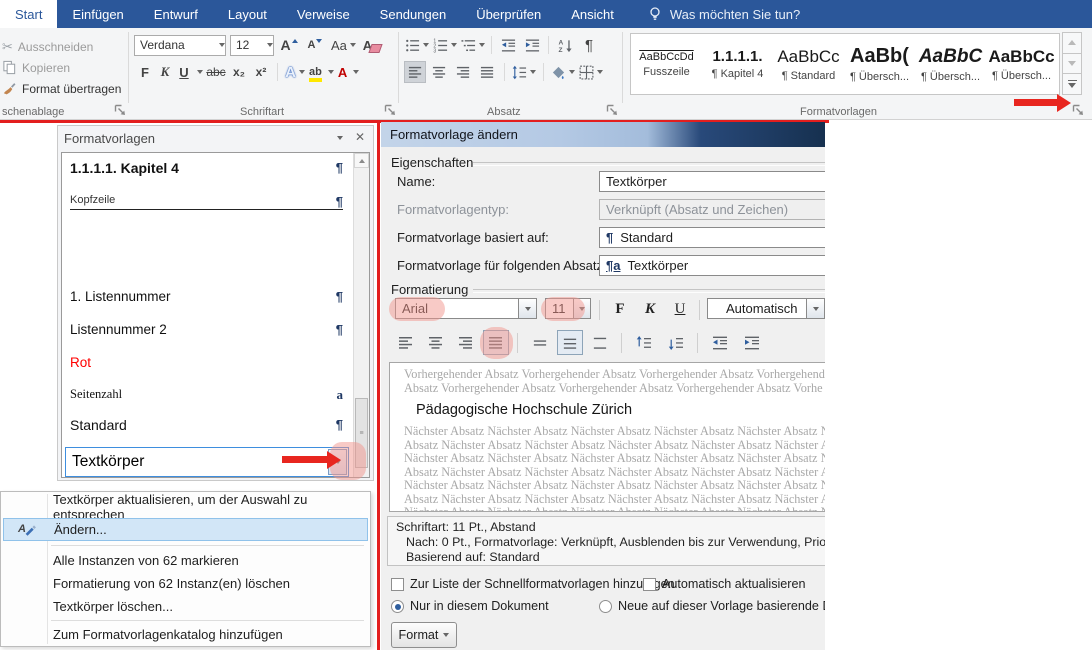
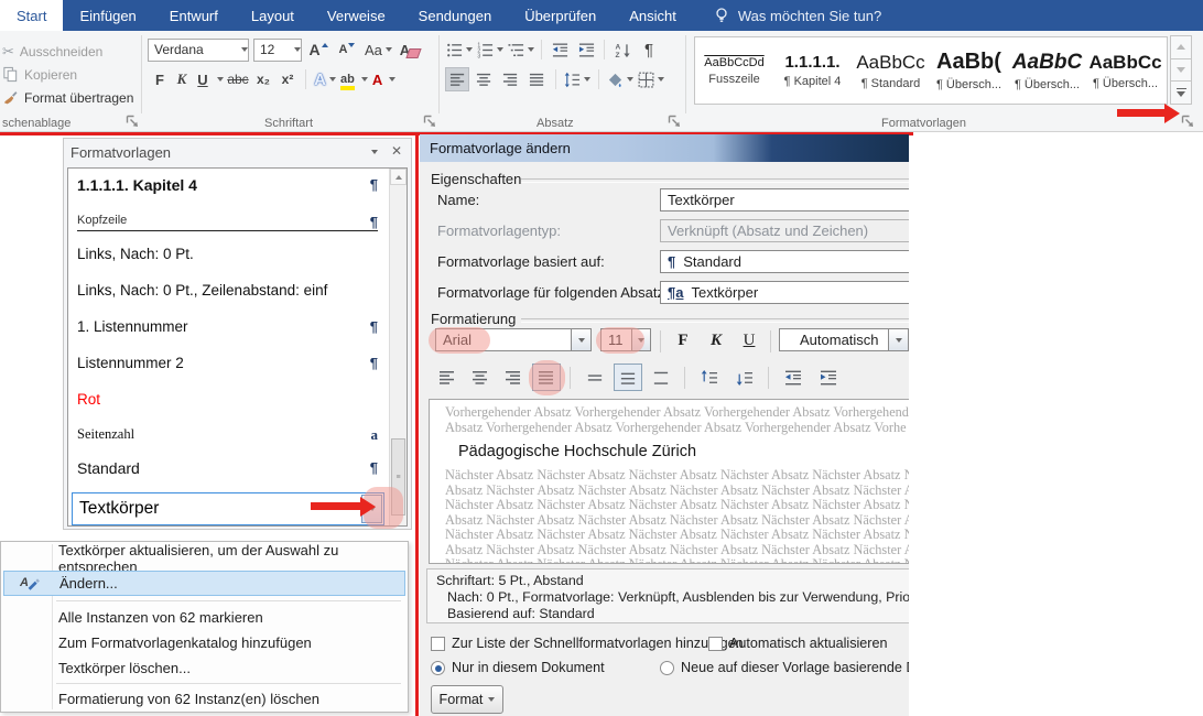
  Start
  Einfügen
  Entwurf
  Layout
  Verweise
  Sendungen
  Überprüfen
  Ansicht
  Was möchten Sie tun?
  ✂
  Ausschneiden
  Kopieren
  Format übertragen
  schenablage
  Verdana
  12
  A
  A
  Aa
  A
  F
  K
  U
  abc
  x₂
  x²
  A
  ab
  A
  Schriftart
  ¶
  Absatz
  AaBbCcDd
  Fusszeile
  1.1.1.1.
  ¶ Kapitel 4
  AaBbCc
  ¶ Standard
  AaBb(
  ¶ Übersch...
  AaBbC
  ¶ Übersch...
  AaBbCc
  ¶ Übersch...
  Formatvorlagen
  Formatvorlagen
  ✕
  1.1.1.1. Kapitel 4
  ¶
  Kopfzeile
  ¶
+ Links, Nach: 0 Pt.
+ Links, Nach: 0 Pt., Zeilenabstand: einf
  1. Listennummer
  ¶
  Listennummer 2
  ¶
  Rot
  Seitenzahl
  a
  Standard
  ¶
  Textkörper
  Textkörper aktualisieren, um der Auswahl zu entsprechen
  A
  Ändern...
  Alle Instanzen von 62 markieren
- Formatierung von 62 Instanz(en) löschen
+ Zum Formatvorlagenkatalog hinzufügen
  Textkörper löschen...
- Zum Formatvorlagenkatalog hinzufügen
+ Formatierung von 62 Instanz(en) löschen
  Formatvorlage ändern
  Eigenschaften
  Name:
  Textkörper
  Formatvorlagentyp:
  Verknüpft (Absatz und Zeichen)
  Formatvorlage basiert auf:
  ¶
  Standard
  Formatvorlage für folgenden Absat
  ¶a
  Textkörper
  Formatierung
  Arial
  11
  F
  K
  U
  Automatisch
  Vorhergehender Absatz Vorhergehender Absatz Vorhergehender Absatz Vorhergehend
  Absatz Vorhergehender Absatz Vorhergehender Absatz Vorhergehender Absatz Vorhe
  Pädagogische Hochschule Zürich
  Nächster Absatz Nächster Absatz Nächster Absatz Nächster Absatz Nächster Absatz
  Absatz Nächster Absatz Nächster Absatz Nächster Absatz Nächster Absatz Nächster
  Nächster Absatz Nächster Absatz Nächster Absatz Nächster Absatz Nächster Absatz
  Absatz Nächster Absatz Nächster Absatz Nächster Absatz Nächster Absatz Nächster
  Nächster Absatz Nächster Absatz Nächster Absatz Nächster Absatz Nächster Absatz
  Absatz Nächster Absatz Nächster Absatz Nächster Absatz Nächster Absatz Nächster
- Schriftart: 11 Pt., Abstand
+ Schriftart: 5 Pt., Abstand
  Nach: 0 Pt., Formatvorlage: Verknüpft, Ausblenden bis zur Verwendung, Prio
  Basierend auf: Standard
  Zur Liste der Schnellformatvorlagen hinzugen
  Automatisch aktualisieren
  Nur in diesem Dokument
  Neue auf dieser Vorlage basierende
  Format
